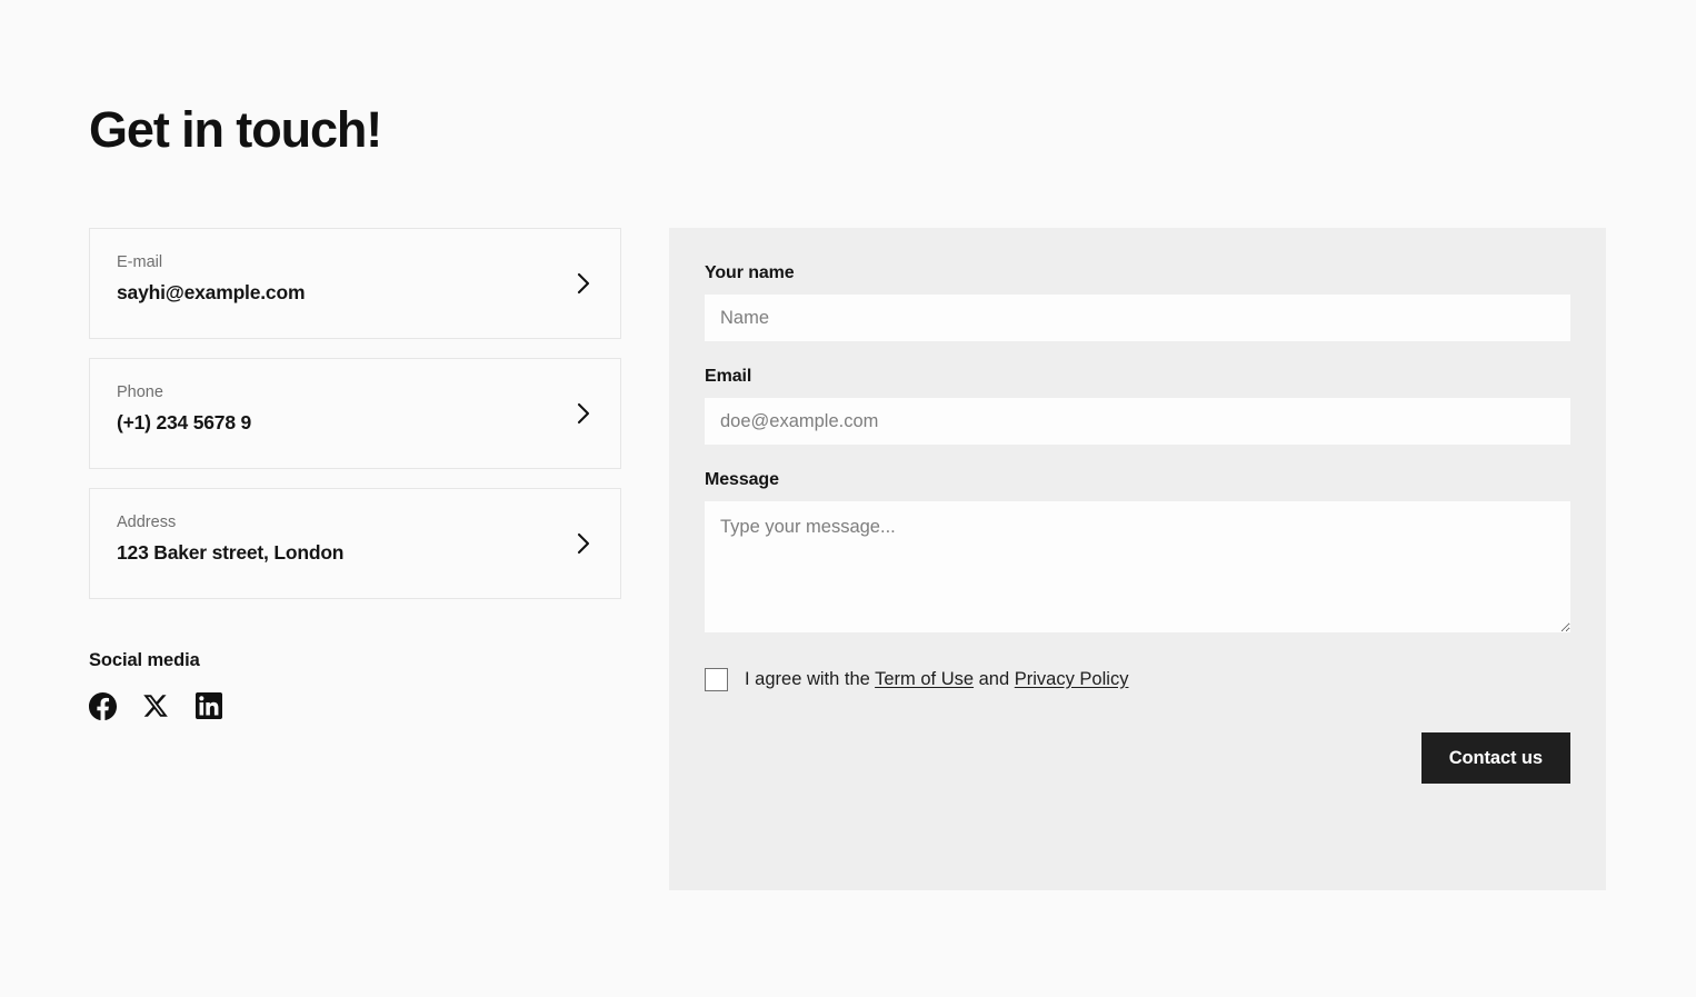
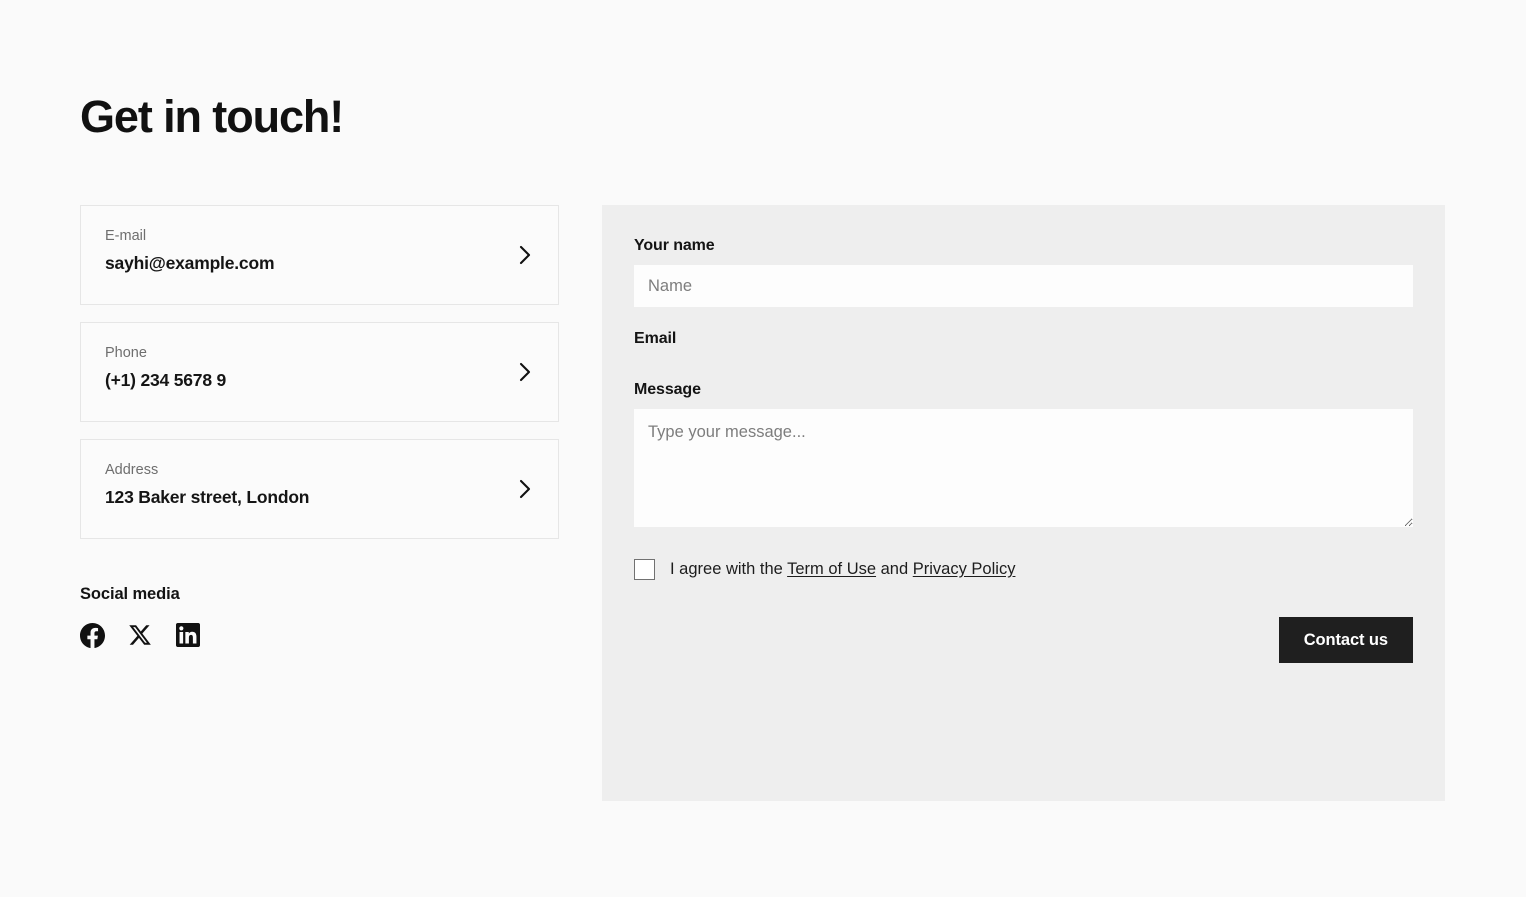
  Get in touch!
  E-mail
  sayhi@example.com
  Phone
  (+1) 234 5678 9
  Address
  123 Baker street, London
  Social media
  Your name
  Name
  Email
- doe@example.com
  Message
  Type your message...
  I agree with the Term of Use and Privacy Policy
  Contact us
